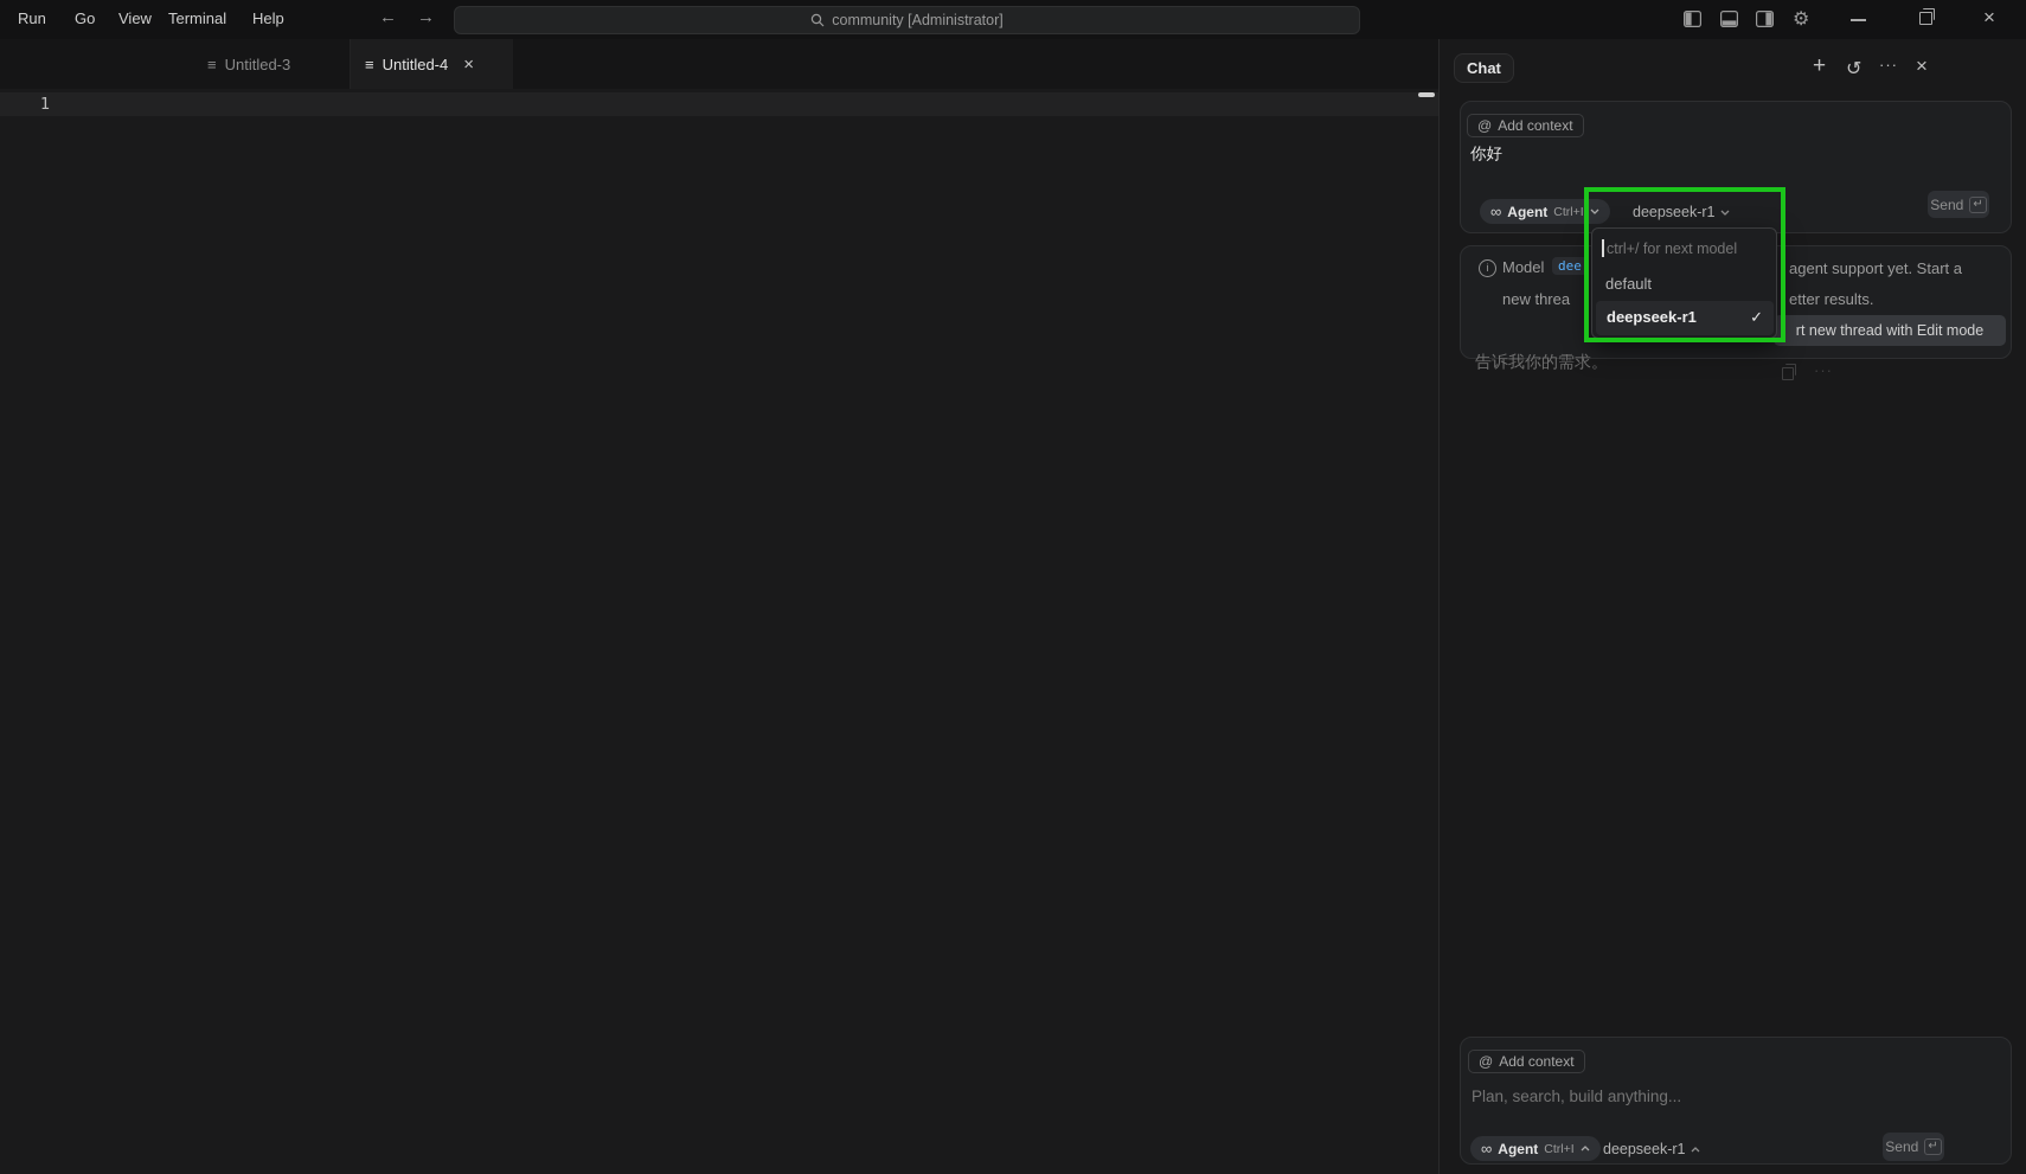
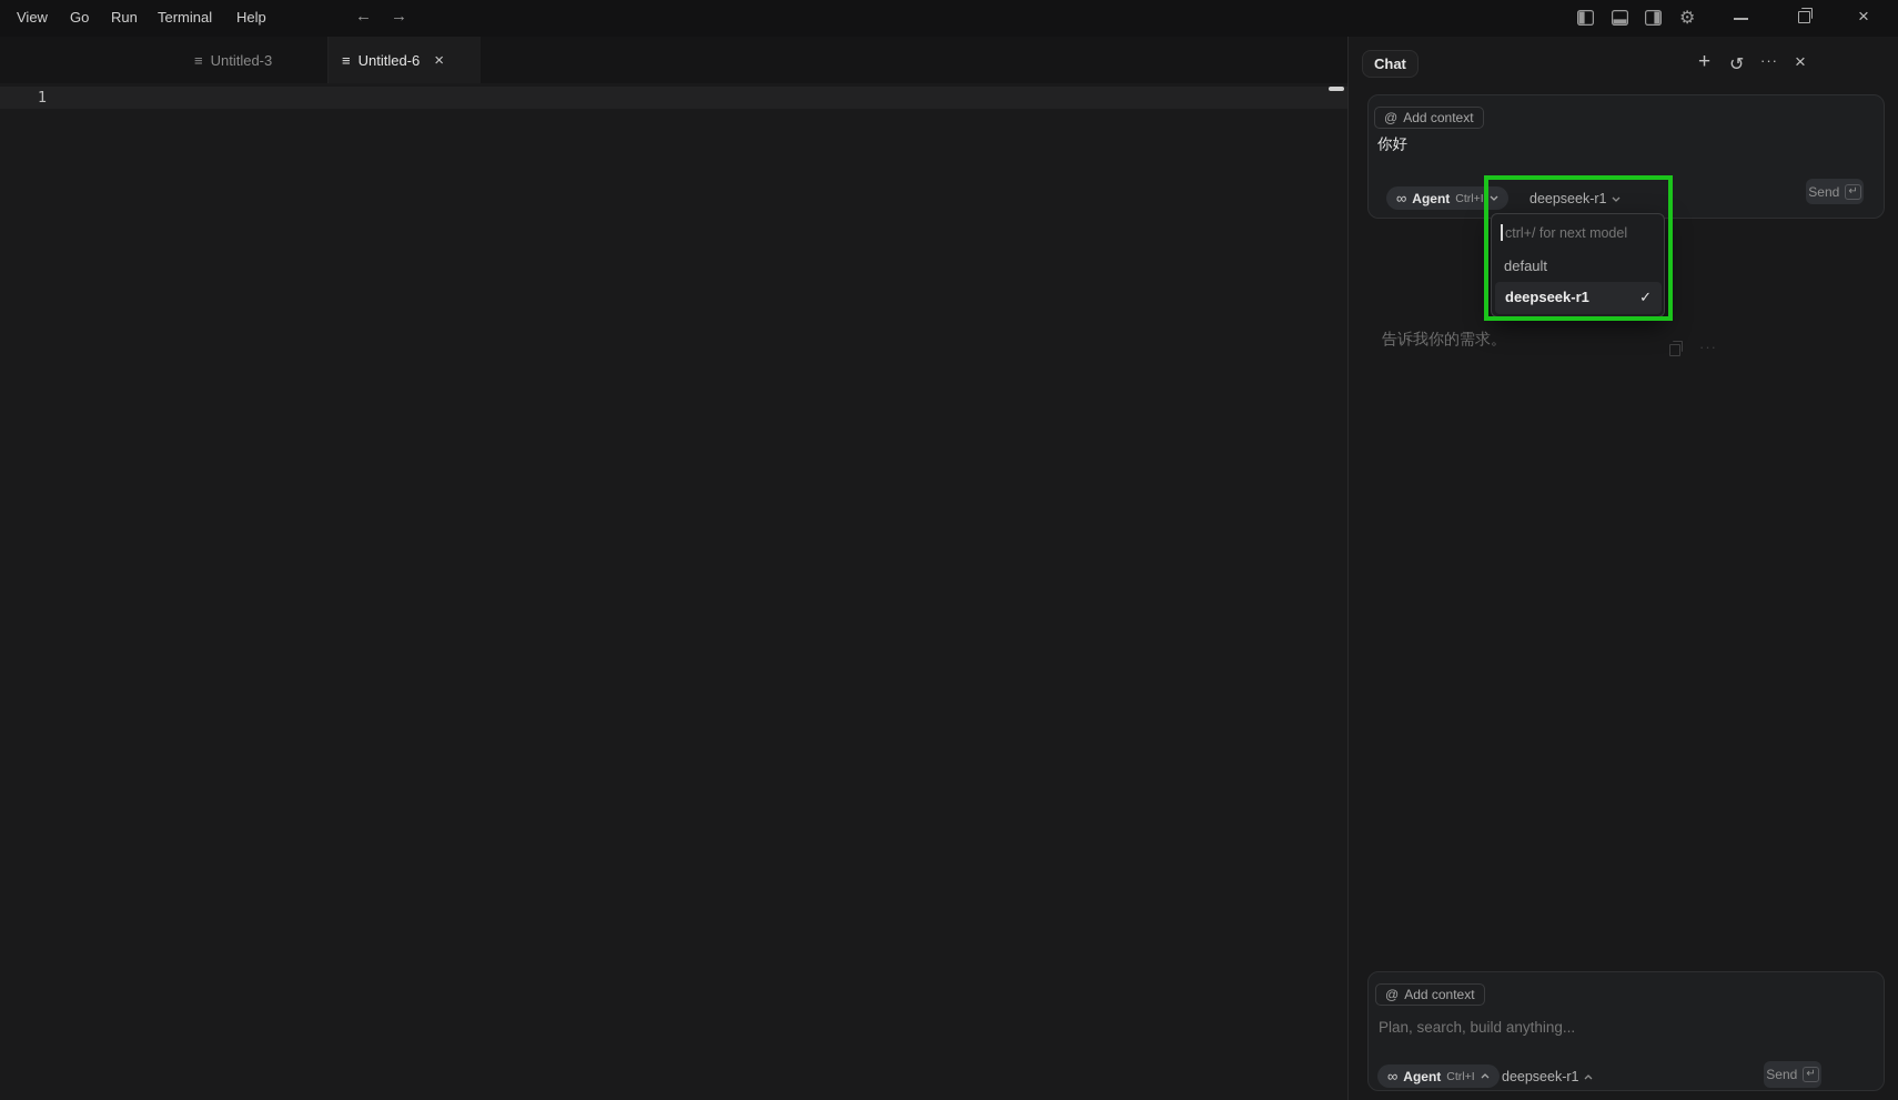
- Run
+ View
  Go
- View
+ Run
  Terminal
  Help
  ←
  →
- community [Administrator]
  ⚙
  ×
  ≡
  Untitled-3
  ≡
- Untitled-4
+ Untitled-6
  ×
  1
  Chat
  +
  ↺
  ···
  ×
  @
  Add context
  你好
  ∞
  Agent
  Ctrl+I
  deepseek-r1
  Send
  ↵
- i
- Model
- dee
- agent support yet. Start a
- new threa
- etter results.
- rt new thread with Edit mode
  告诉我你的需求。
  ···
  @
  Add context
  Plan, search, build anything...
  ∞
  Agent
  Ctrl+I
  deepseek-r1
  Send
  ↵
  ctrl+/ for next model
  default
  deepseek-r1
  ✓
